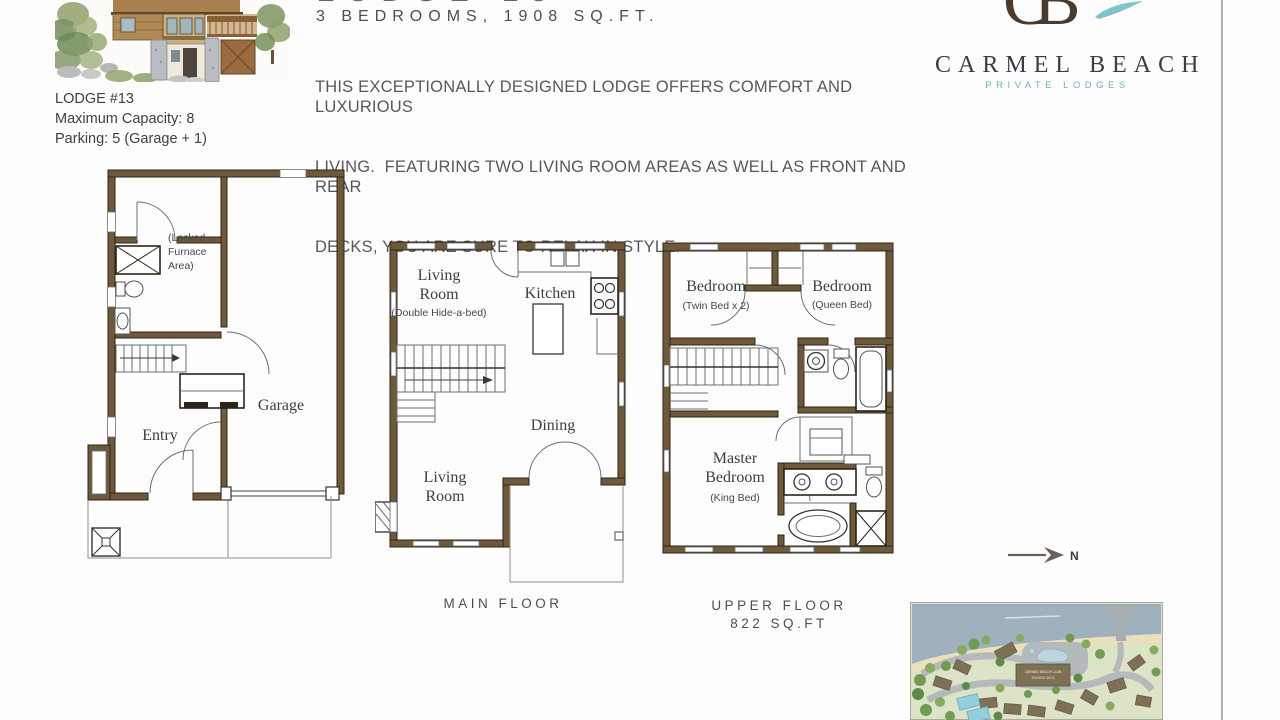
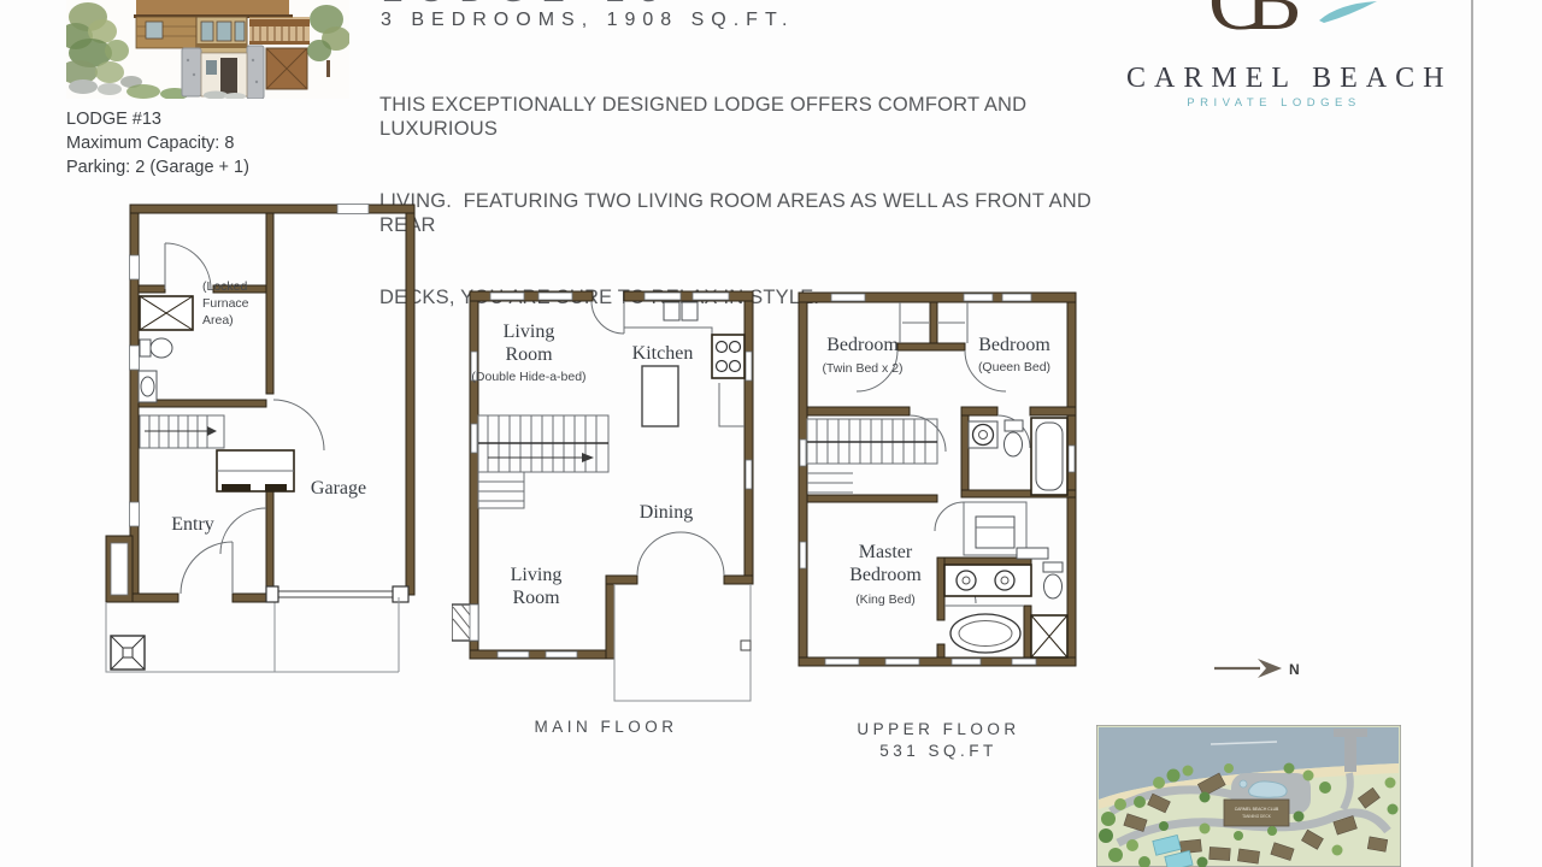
  LODGE #13
  Maximum Capacity: 8
- Parking: 5 (Garage + 1)
+ Parking: 2 (Garage + 1)
  3 BEDROOMS, 1908 SQ.FT.
  THIS EXCEPTIONALLY DESIGNED LODGE OFFERS COMFORT AND LUXURIOUS
  LIVING. FEATURING TWO LIVING ROOM AREAS AS WELL AS FRONT AND RER
  CB
  CARMEL BEACH
  PRIVATE LODGES
  (Locked
  Furnace
  Area)
  Entry
  Garage
  Living
  Room
  (Double Hide-a-bed)
  Kitchen
  Dining
  Living
  Room
  Bedroom
  (Twin Bed x 2)
  Bedroom
  (Queen Bed)
  Master
  Bedroom
  (King Bed)
  MAIN FLOOR
  UPPER FLOOR
- 822 SQ.FT
+ 531 SQ.FT
  N
